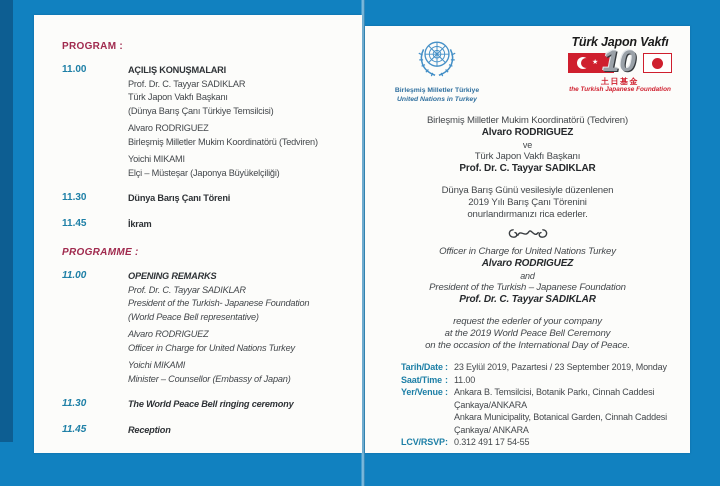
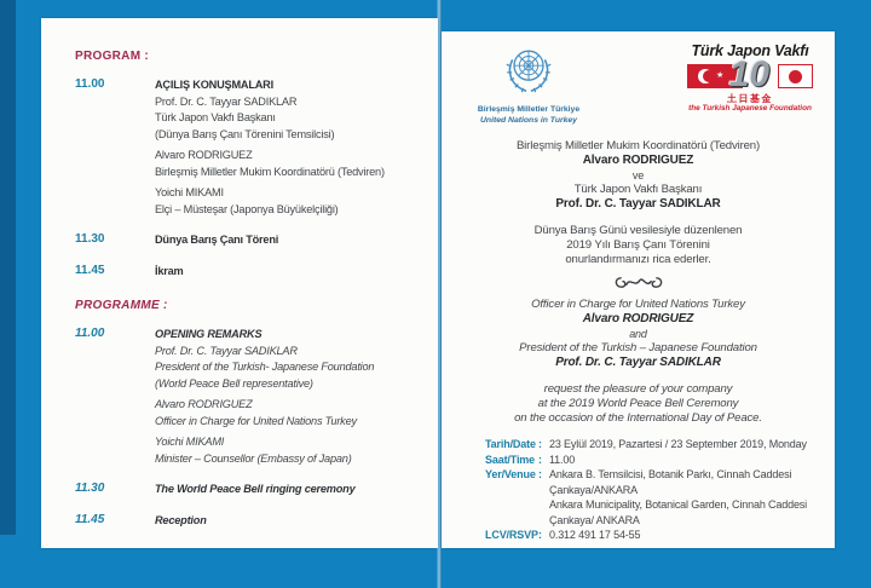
  PROGRAM :
  11.00
  AÇILIŞ KONUŞMALARI
  Prof. Dr. C. Tayyar SADIKLAR
  Türk Japon Vakfı Başkanı
- (Dünya Barış Çanı Türkiye Temsilcisi)
+ (Dünya Barış Çanı Törenini Temsilcisi)
  Alvaro RODRIGUEZ
  Birleşmiş Milletler Mukim Koordinatörü (Tedviren)
  Yoichi MIKAMI
  Elçi – Müsteşar (Japonya Büyükelçiliği)
  11.30
  Dünya Barış Çanı Töreni
  11.45
  İkram
  PROGRAMME :
  11.00
  OPENING REMARKS
  Prof. Dr. C. Tayyar SADIKLAR
  President of the Turkish- Japanese Foundation
  (World Peace Bell representative)
  Alvaro RODRIGUEZ
  Officer in Charge for United Nations Turkey
  Yoichi MIKAMI
  Minister – Counsellor (Embassy of Japan)
  11.30
  The World Peace Bell ringing ceremony
  11.45
  Reception
  Türk Japon Vakfı
  10
  土日基金
  Birleşmiş Milletler Mukim Koordinatörü (Tedviren)
  Alvaro RODRIGUEZ
  ve
  Türk Japon Vakfı Başkanı
  Prof. Dr. C. Tayyar SADIKLAR
  Dünya Barış Günü vesilesiyle düzenlenen
  2019 Yılı Barış Çanı Törenini
  onurlandırmanızı rica ederler.
  Officer in Charge for United Nations Turkey
  Alvaro RODRIGUEZ
  and
  President of the Turkish – Japanese Foundation
  Prof. Dr. C. Tayyar SADIKLAR
- request the ederler of your company
+ request the pleasure of your company
  at the 2019 World Peace Bell Ceremony
  on the occasion of the International Day of Peace.
  Tarih/Date
  :
  23 Eylül 2019, Pazartesi / 23 September 2019, Monday
  Saat/Time
  :
  11.00
  Yer/Venue
  :
  Ankara B. Temsilcisi, Botanik Parkı, Cinnah Caddesi
  Çankaya/ANKARA
  Ankara Municipality, Botanical Garden, Cinnah Caddesi
  Çankaya/ ANKARA
  LCV/RSVP
  :
  0.312 491 17 54-55
